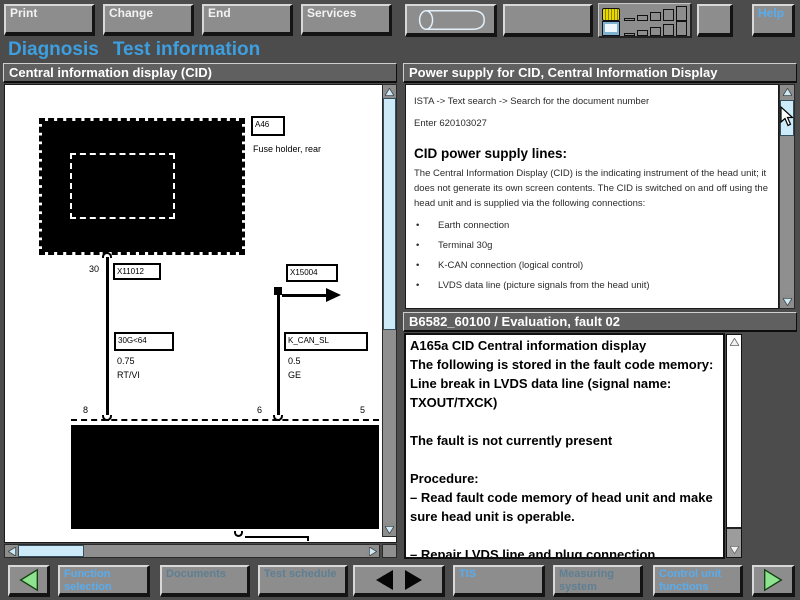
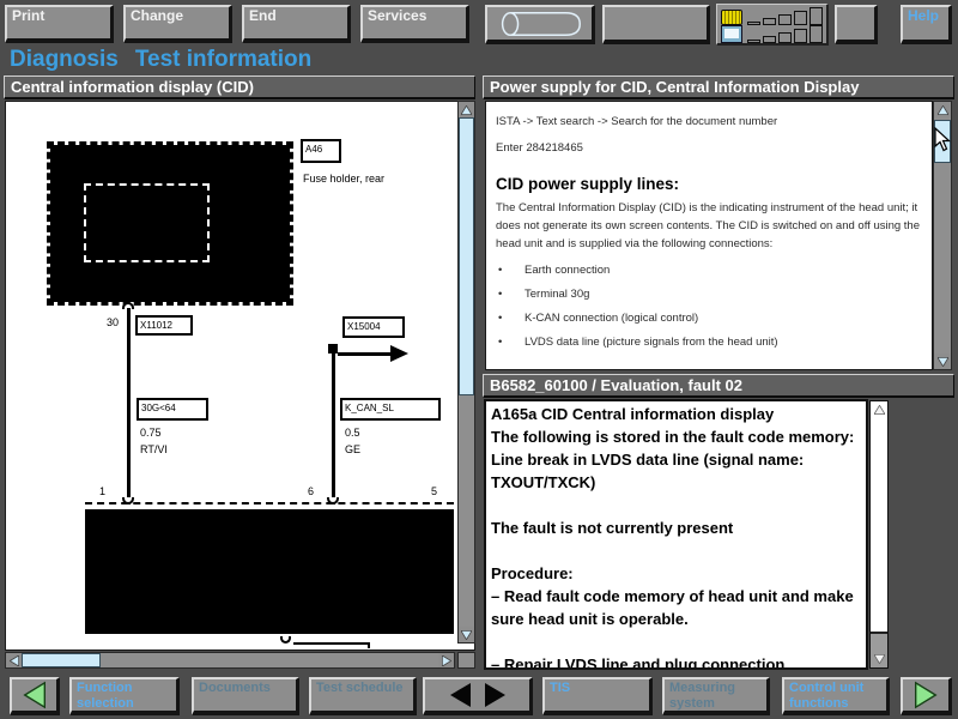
  Print
  Change
  End
  Services
  Help
  Diagnosis Test information
  Central information display (CID)
  A46
  Fuse holder, rear
  30
  X11012
  30G<64
  0.75
  RT/VI
  X15004
  K_CAN_SL
  0.5
  GE
- 8
+ 1
  6
  5
  Power supply for CID, Central Information Display
  ISTA -> Text search -> Search for the document number
- Enter 620103027
+ Enter 284218465
  CID power supply lines:
  The Central Information Display (CID) is the indicating instrument of the head unit; it does not generate its own screen contents. The CID is switched on and off using the head unit and is supplied via the following connections:
  •
  Earth connection
  •
  Terminal 30g
  •
  K-CAN connection (logical control)
  •
  LVDS data line (picture signals from the head unit)
  B6582_60100 / Evaluation, fault 02
  A165a CID Central information display
  The following is stored in the fault code memory:
  Line break in LVDS data line (signal name: TXOUT/TXCK)
  The fault is not currently present
  Procedure:
  – Read fault code memory of head unit and make sure head unit is operable.
  – Repair LVDS line and plug connection
  Function selection
  Documents
  Test schedule
  TIS
  Measuring system
  Control unit functions
